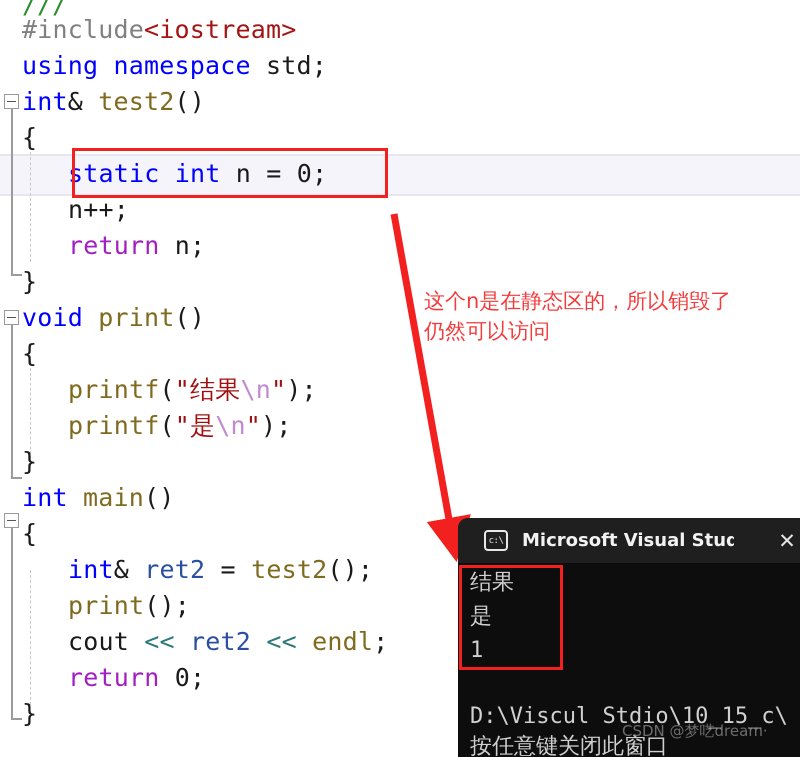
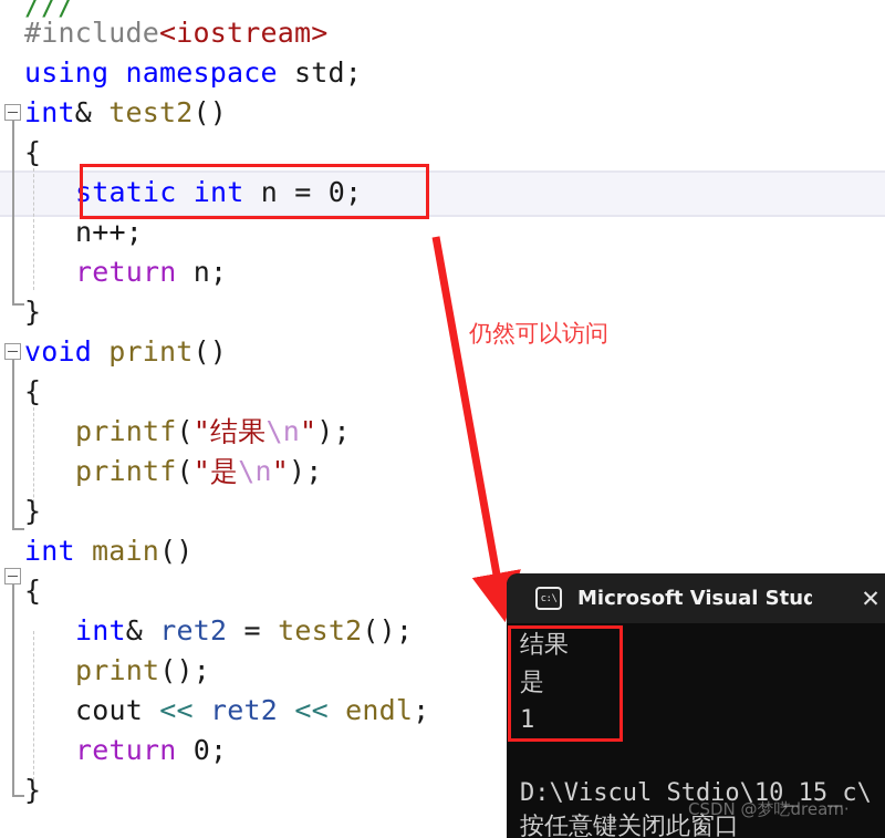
  ///
  #include<iostream>
  using namespace std;
  int& test2()
  {
  static int n = 0;
  n++;
  return n;
  }
  void print()
  {
  printf("结果\n");
  printf("是\n");
  }
  int main()
  {
  int& ret2 = test2();
  print();
  cout << ret2 << endl;
  return 0;
  }
- 这个n是在静态区的，所以销毁了
  仍然可以访问
  c:\
  Microsoft Visual Stud
  ✕
  结果
  是
  1
  D:\Viscul Stdio\10_15_c\
  按任意键关闭此窗口
  CSDN @梦呓dream·
